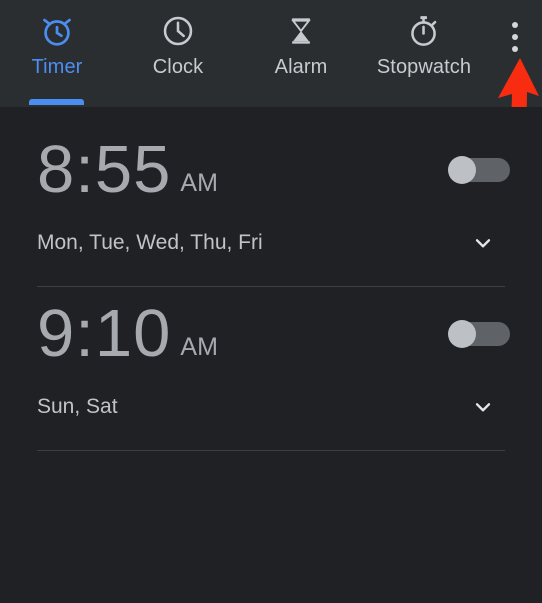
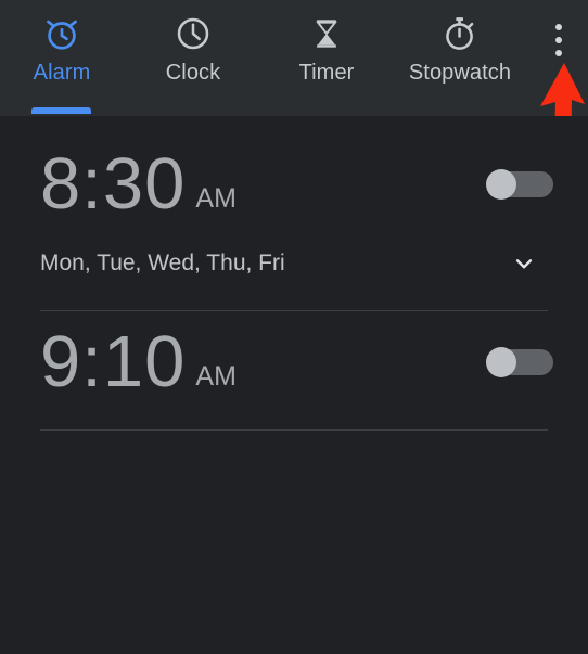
- Timer
+ Alarm
  Clock
- Alarm
+ Timer
  Stopwatch
- 8:55
+ 8:30
  AM
  Mon, Tue, Wed, Thu, Fri
  9:10
  AM
- Sun, Sat
